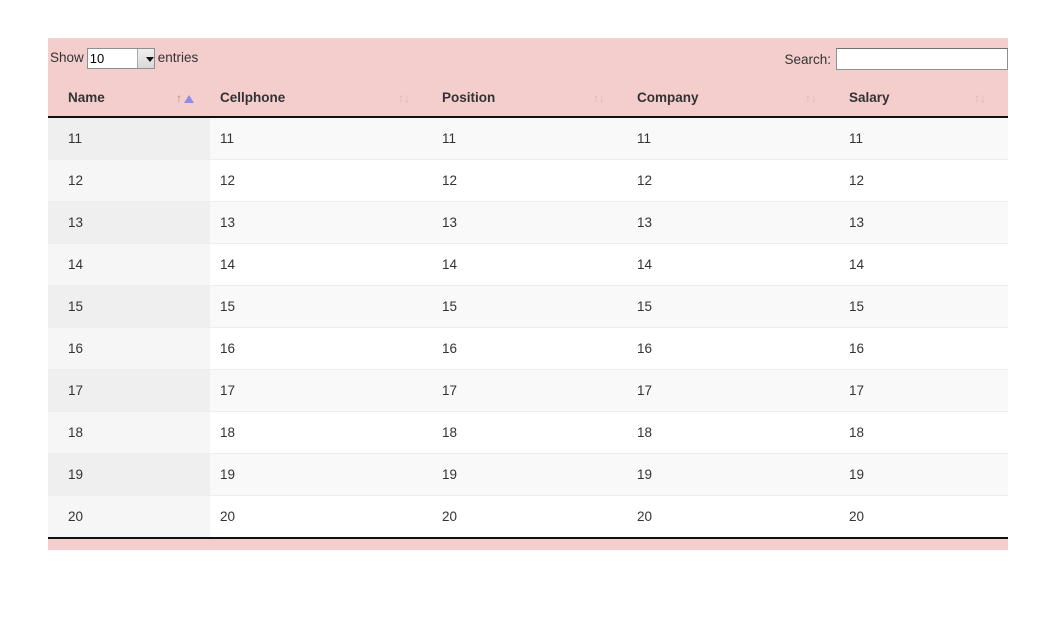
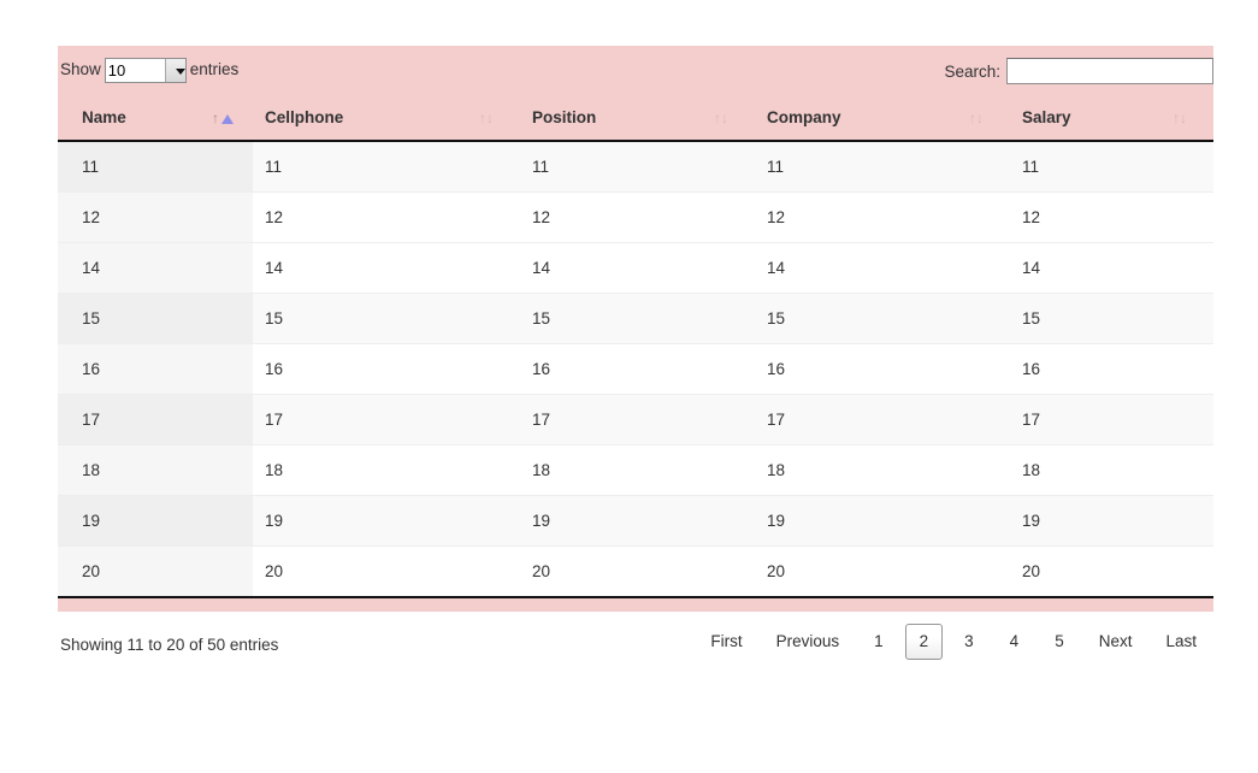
  Show 10 entries
  Search:
  Name ↑	Cellphone	Position	Company	Salary
  11	11	11	11	11
  12	12	12	12	12
- 13	13	13	13	13
  14	14	14	14	14
  15	15	15	15	15
  16	16	16	16	16
  17	17	17	17	17
  18	18	18	18	18
  19	19	19	19	19
  20	20	20	20	20
+ Showing 11 to 20 of 50 entries
+ First Previous 1 2 3 4 5 Next Last
